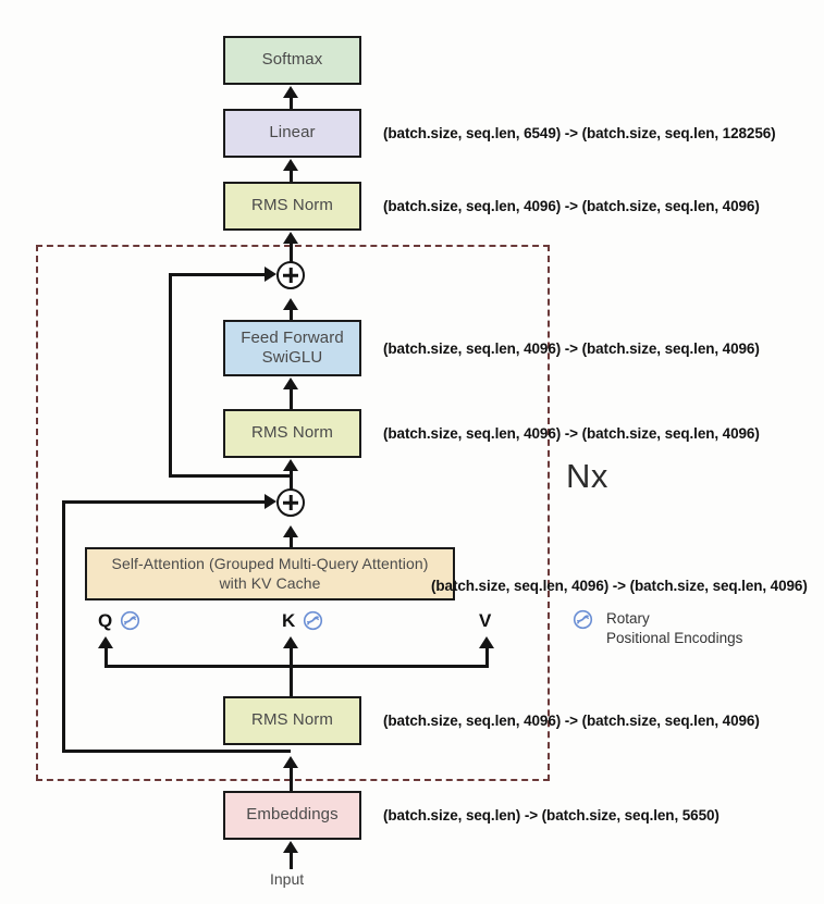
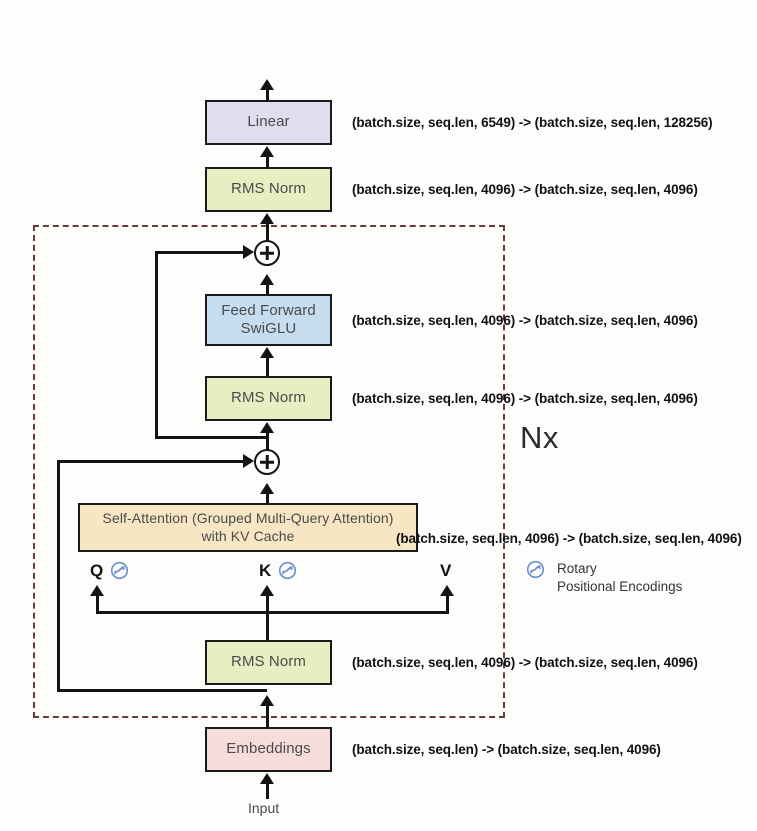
  Nx
- Softmax
  Linear
  (batch.size, seq.len, 6549) -> (batch.size, seq.len, 128256)
  RMS Norm
  (batch.size, seq.len, 4096) -> (batch.size, seq.len, 4096)
  Feed Forward
  SwiGLU
  (batch.size, seq.len, 4096) -> (batch.size, seq.len, 4096)
  RMS Norm
  (batch.size, seq.len, 4096) -> (batch.size, seq.len, 4096)
  Self-Attention (Grouped Multi-Query Attention)
  with KV Cache
  (batch.size, seq.len, 4096) -> (batch.size, seq.len, 4096)
  Q
  K
  V
  RMS Norm
  (batch.size, seq.len, 4096) -> (batch.size, seq.len, 4096)
  Embeddings
- (batch.size, seq.len) -> (batch.size, seq.len, 5650)
+ (batch.size, seq.len) -> (batch.size, seq.len, 4096)
  Input
  Rotary
  Positional Encodings
